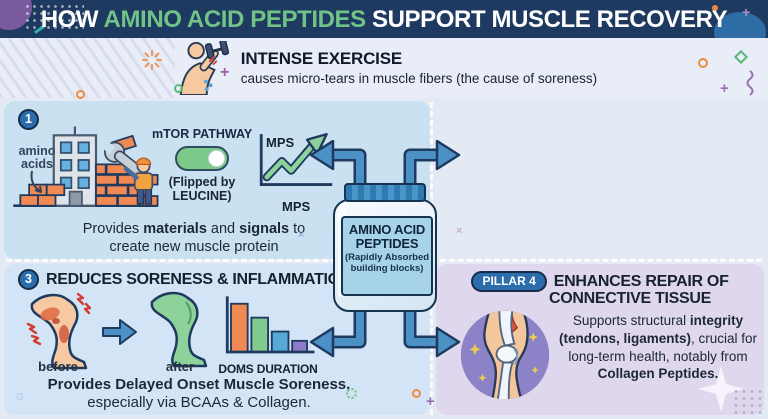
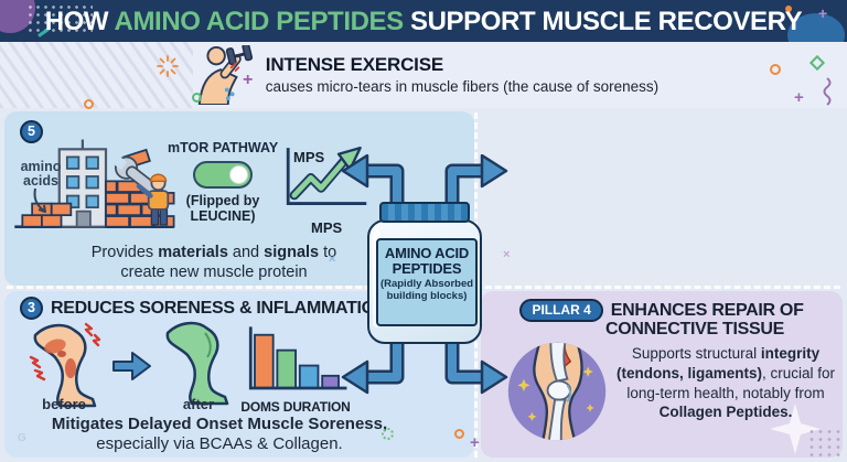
  +
  HOW AMINO ACID PEPTIDES SUPPORT MUSCLE RECOVERY
  +
  +
  INTENSE EXERCISE
  causes micro-tears in muscle fibers (the cause of soreness)
- 1
+ 5
  amino acids
  mTOR PATHWAY
  (Flipped by LEUCINE)
  MPS
  MPS
  Provides materials and signals to create new muscle protein
  3
  REDUCES SORENESS & INFLAMMATI
  before
  after
  DOMS DURATION
- Provides Delayed Onset Muscle Soreness, especially via BCAAs & Collagen.
+ Mitigates Delayed Onset Muscle Soreness, especially via BCAAs & Collagen.
  PILLAR 4
  ENHANCES REPAIR OF
  CONNECTIVE TISSUE
  Supports structural integrity (tendons, ligaments), crucial for long-term health, notably from Collagen Peptides.
  AMINO ACID PEPTIDES
  (Rapidly Absorbed building blocks)
  ×
  ×
  G
  +
